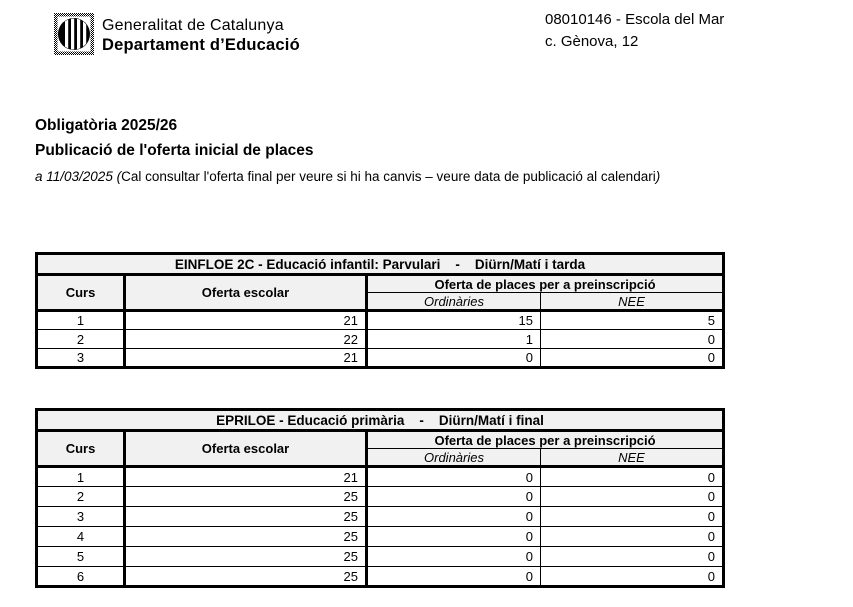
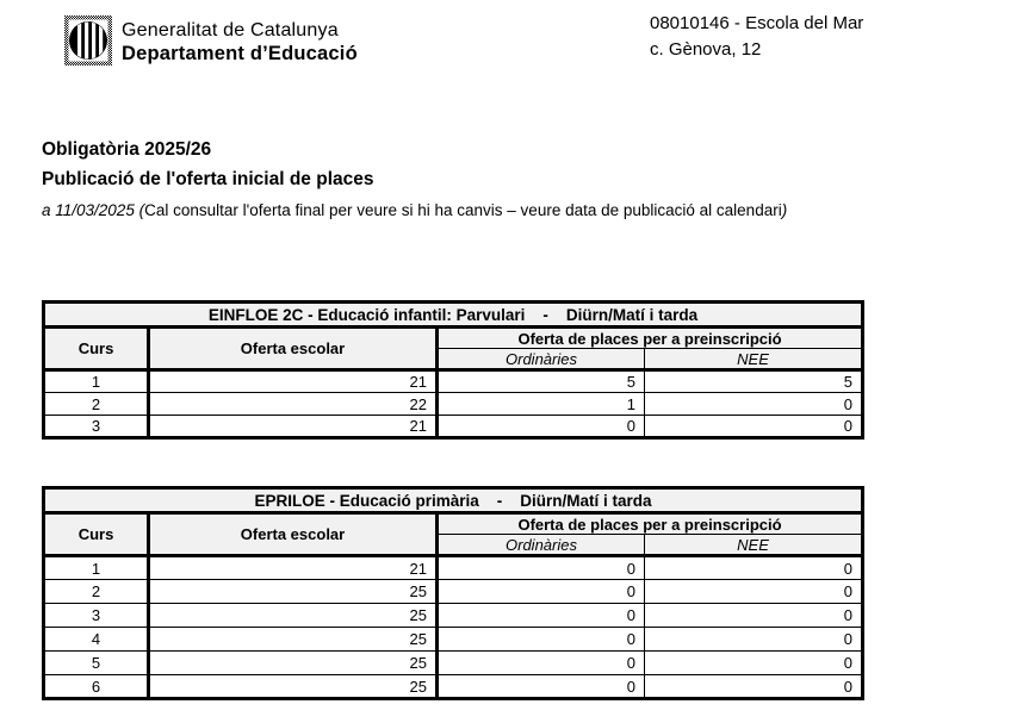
  Generalitat de Catalunya
  Departament d’Educació
  08010146 - Escola del Mar
  c. Gènova, 12
  Obligatòria 2025/26
  Publicació de l'oferta inicial de places
  a 11/03/2025 (Cal consultar l'oferta final per veure si hi ha canvis – veure data de publicació al calendari)
  EINFLOE 2C - Educació infantil: Parvulari - Diürn/Matí i tarda
  Curs	Oferta escolar	Oferta de places per a preinscripció
  Ordinàries	NEE
- 1	21	15	5
+ 1	21	5	5
  2	22	1	0
  3	21	0	0
- EPRILOE - Educació primària - Diürn/Matí i final
+ EPRILOE - Educació primària - Diürn/Matí i tarda
  Curs	Oferta escolar	Oferta de places per a preinscripció
  Ordinàries	NEE
  1	21	0	0
  2	25	0	0
  3	25	0	0
  4	25	0	0
  5	25	0	0
  6	25	0	0
